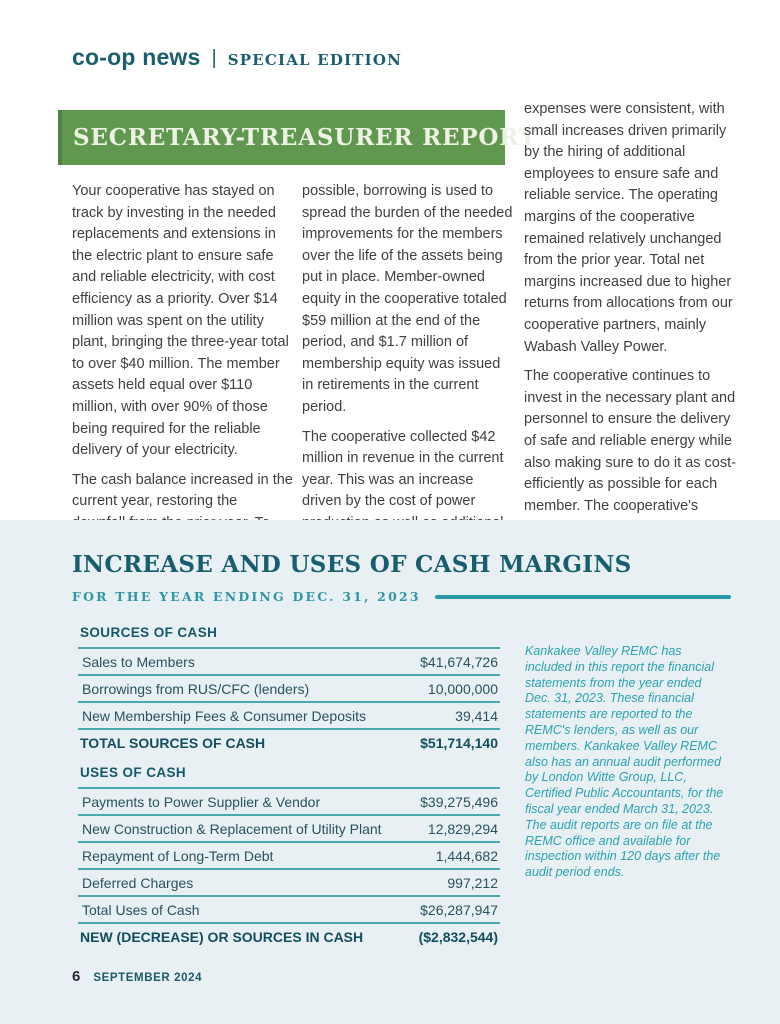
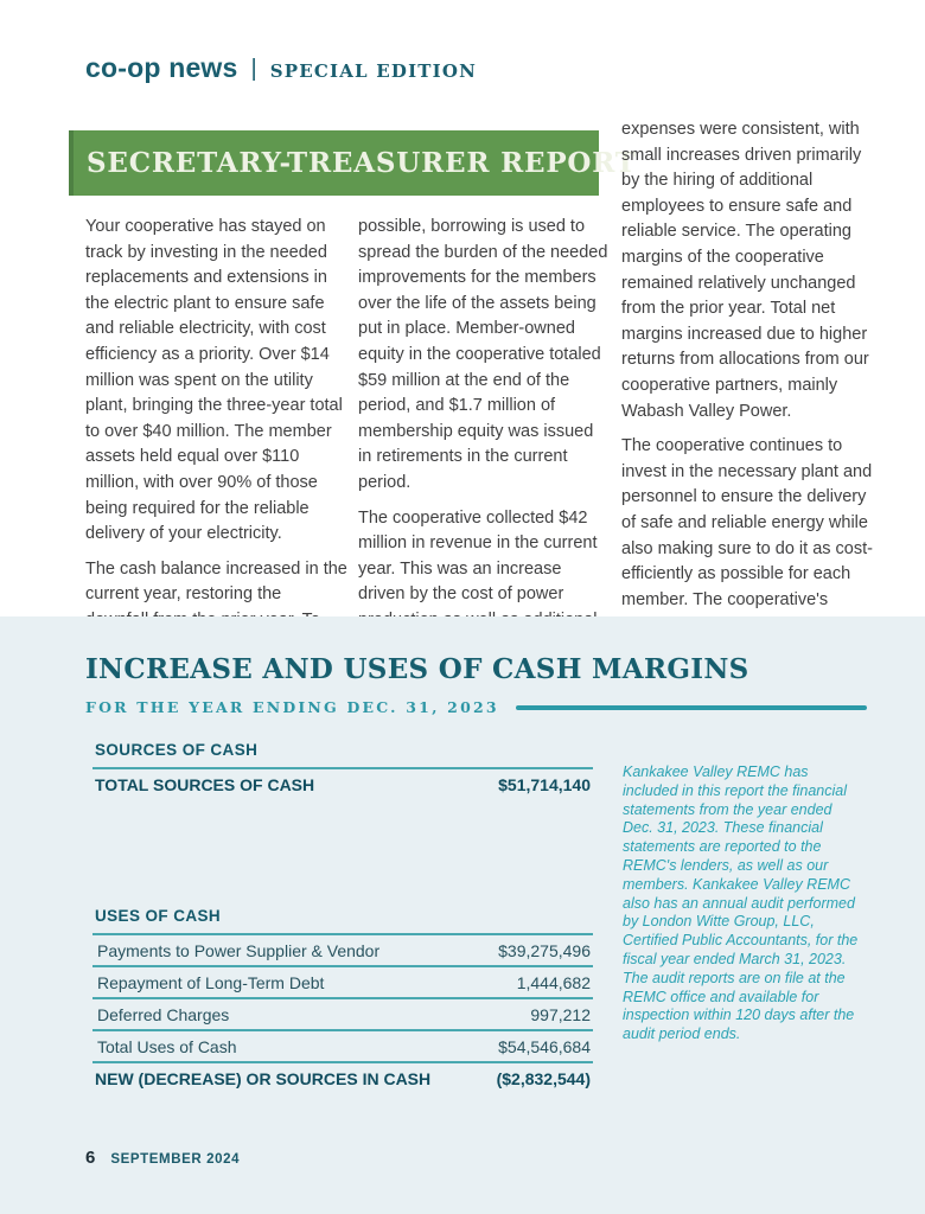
  co-op news
  |
  SPECIAL EDITION
  SECRETARY-TREASURER REPORT
  Your cooperative has stayed on track by investing in the needed replacements and extensions in the electric plant to ensure safe and reliable electricity, with cost efficiency as a priority. Over $14 million was spent on the utility plant, bringing the three-year total to over $40 million. The member assets held equal over $110 million, with over 90% of those being required for the reliable delivery of your electricity.
  possible, borrowing is used to spread the burden of the needed improvements for the members over the life of the assets being put in place. Member-owned equity in the cooperative totaled $59 million at the end of the period, and $1.7 million of membership equity was issued in retirements in the current period.
  expenses were consistent, with small increases driven primarily by the hiring of additional employees to ensure safe and reliable service. The operating margins of the cooperative remained relatively unchanged from the prior year. Total net margins increased due to higher returns from allocations from our cooperative partners, mainly Wabash Valley Power.
  The cooperative continues to invest in the necessary plant and personnel to ensure the delivery of safe and reliable energy while also making sure to do it as cost-efficiently as possible for each member. The cooperative's
  INCREASE AND USES OF CASH MARGINS
  FOR THE YEAR ENDING DEC. 31, 2023
  SOURCES OF CASH
- Sales to Members
- $41,674,726
- Borrowings from RUS/CFC (lenders)
- 10,000,000
- New Membership Fees & Consumer Deposits
- 39,414
  TOTAL SOURCES OF CASH
  $51,714,140
  USES OF CASH
  Payments to Power Supplier & Vendor
  $39,275,496
- New Construction & Replacement of Utility Plant
- 12,829,294
  Repayment of Long-Term Debt
  1,444,682
  Deferred Charges
  997,212
  Total Uses of Cash
- $26,287,947
+ $54,546,684
  NEW (DECREASE) OR SOURCES IN CASH
  ($2,832,544)
  Kankakee Valley REMC has included in this report the financial statements from the year ended Dec. 31, 2023. These financial statements are reported to the REMC's lenders, as well as our members. Kankakee Valley REMC also has an annual audit performed by London Witte Group, LLC, Certified Public Accountants, for the fiscal year ended March 31, 2023. The audit reports are on file at the REMC office and available for inspection within 120 days after the audit period ends.
  6
  SEPTEMBER 2024
